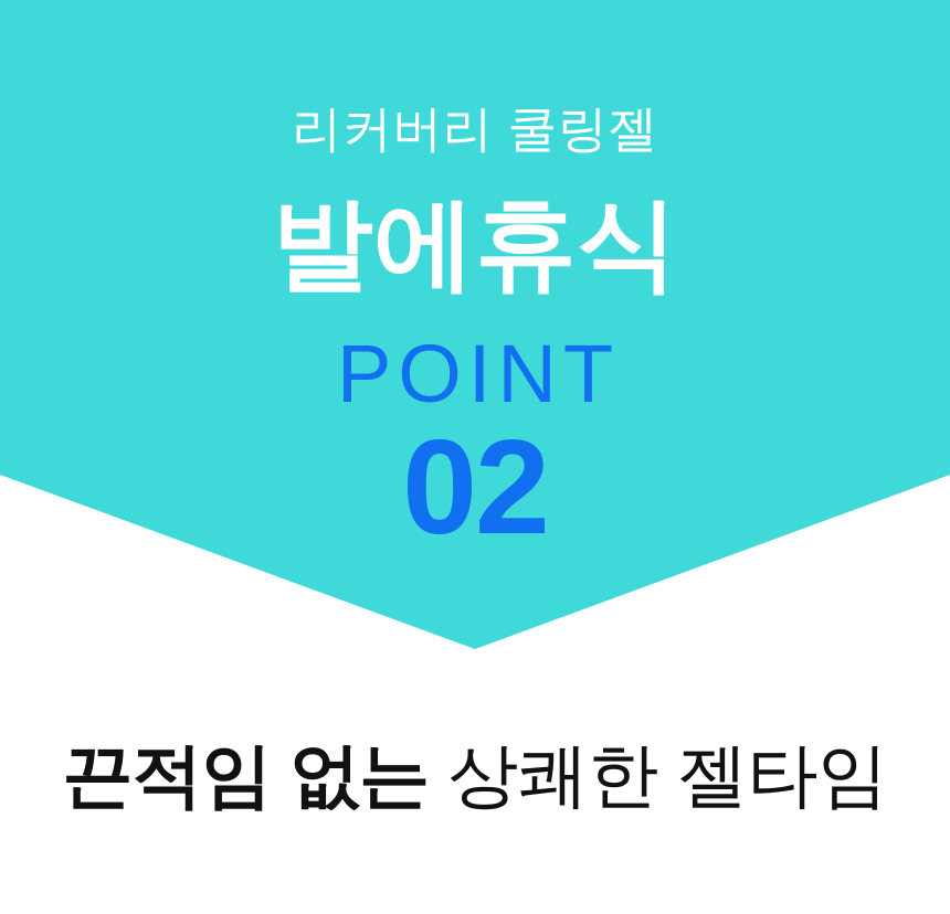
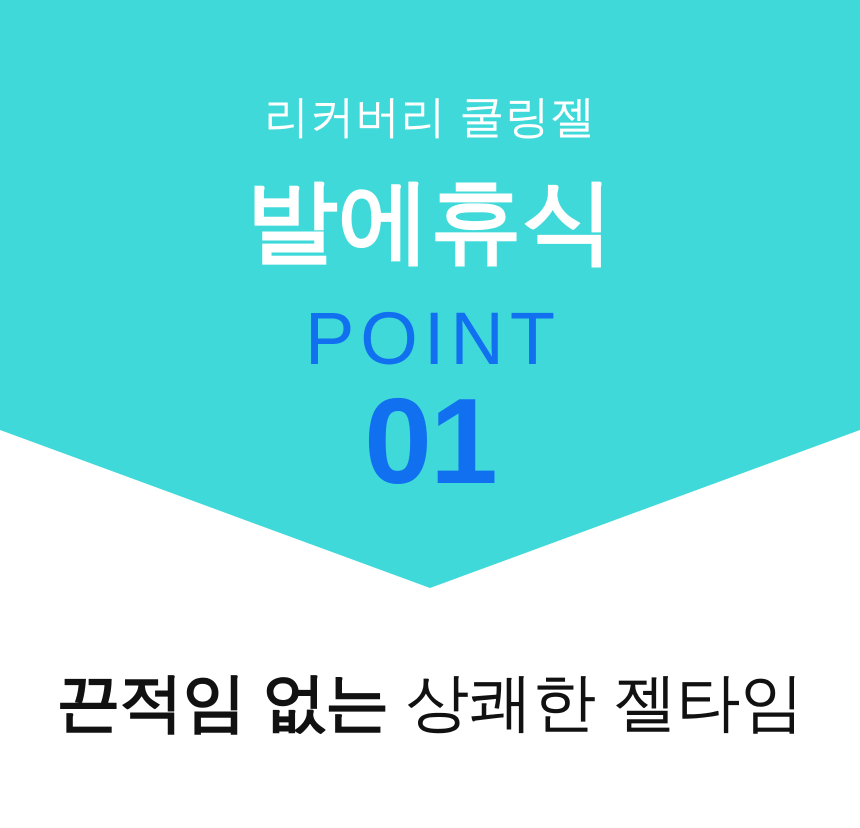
  리커버리 쿨링젤
  발에휴식
  POINT
- 02
+ 01
  끈적임 없는 상쾌한 젤타임
